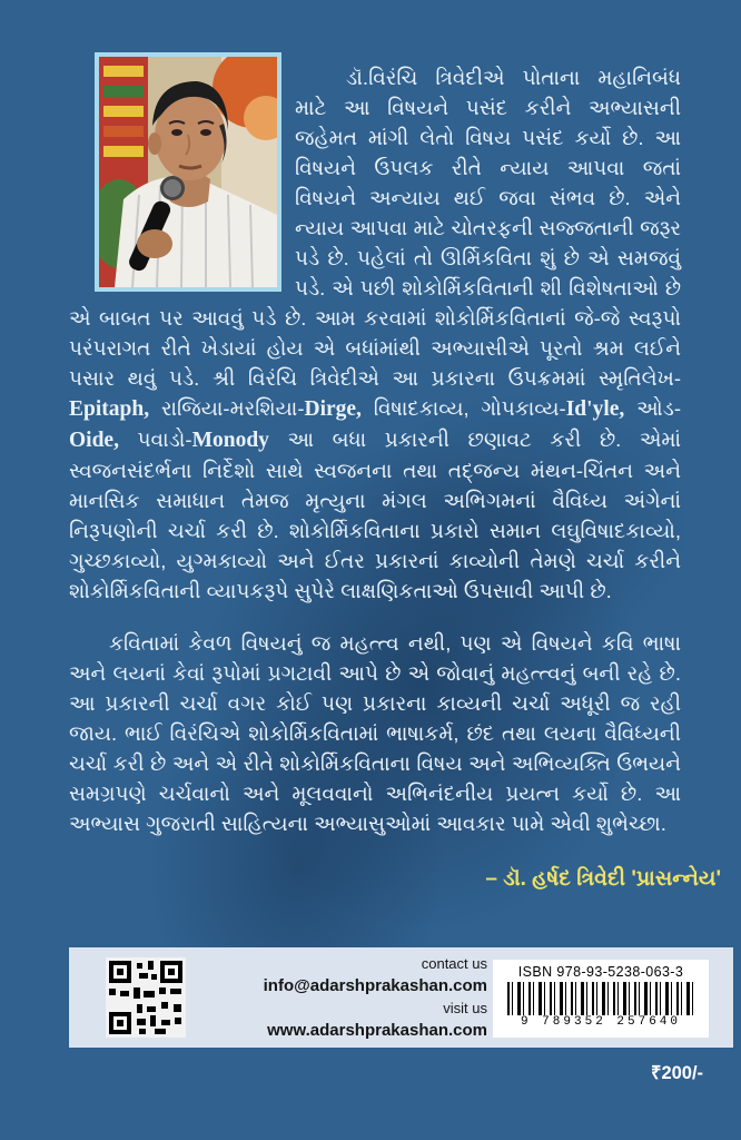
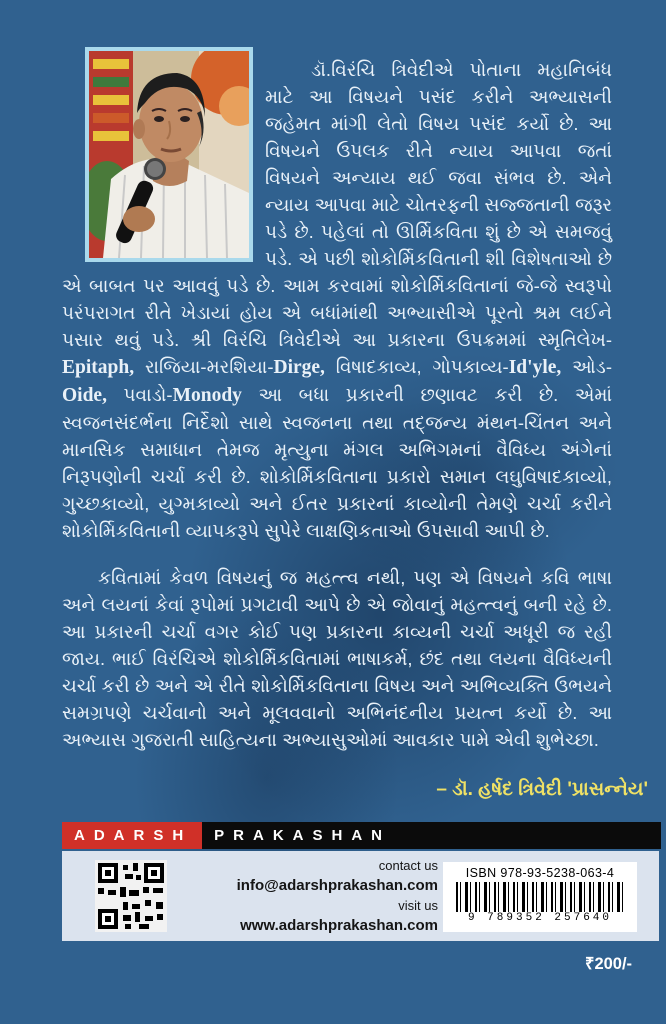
  ડૉ.વિરંચિ ત્રિવેદીએ પોતાના મહાનિબંધ માટે આ વિષયને પસંદ કરીને અભ્યાસની જહેમત માંગી લેતો વિષય પસંદ કર્યો છે. આ વિષયને ઉપલક રીતે ન્યાય આપવા જતાં વિષયને અન્યાય થઈ જવા સંભવ છે. એને ન્યાય આપવા માટે ચોતરફની સજ્જતાની જરૂર પડે છે. પહેલાં તો ઊર્મિકવિતા શું છે એ સમજવું પડે. એ પછી શોકોર્મિકવિતાની શી વિશેષતાઓ છે એ બાબત પર આવવું પડે છે. આમ કરવામાં શોકોર્મિકવિતાનાં જે-જે સ્વરૂપો પરંપરાગત રીતે ખેડાયાં હોય એ બધાંમાંથી અભ્યાસીએ પૂરતો શ્રમ લઈને પસાર થવું પડે. શ્રી વિરંચિ ત્રિવેદીએ આ પ્રકારના ઉપક્રમમાં સ્મૃતિલેખ-Epitaph, રાજિયા-મરશિયા-Dirge, વિષાદકાવ્ય, ગોપકાવ્ય-Id'yle, ઓડ-Oide, પવાડો-Monody આ બધા પ્રકારની છણાવટ કરી છે. એમાં સ્વજનસંદર્ભના નિર્દેશો સાથે સ્વજનના તથા તદ્જન્ય મંથન-ચિંતન અને માનસિક સમાધાન તેમજ મૃત્યુના મંગલ અભિગમનાં વૈવિધ્ય અંગેનાં નિરૂપણોની ચર્ચા કરી છે. શોકોર્મિકવિતાના પ્રકારો સમાન લઘુવિષાદકાવ્યો, ગુચ્છકાવ્યો, યુગ્મકાવ્યો અને ઈતર પ્રકારનાં કાવ્યોની તેમણે ચર્ચા કરીને શોકોર્મિકવિતાની વ્યાપકરૂપે સુપેરે લાક્ષણિકતાઓ ઉપસાવી આપી છે.
  કવિતામાં કેવળ વિષયનું જ મહત્ત્વ નથી, પણ એ વિષયને કવિ ભાષા અને લયનાં કેવાં રૂપોમાં પ્રગટાવી આપે છે એ જોવાનું મહત્ત્વનું બની રહે છે. આ પ્રકારની ચર્ચા વગર કોઈ પણ પ્રકારના કાવ્યની ચર્ચા અધૂરી જ રહી જાય. ભાઈ વિરંચિએ શોકોર્મિકવિતામાં ભાષાકર્મ, છંદ તથા લયના વૈવિધ્યની ચર્ચા કરી છે અને એ રીતે શોકોર્મિકવિતાના વિષય અને અભિવ્યક્તિ ઉભયને સમગ્રપણે ચર્ચવાનો અને મૂલવવાનો અભિનંદનીય પ્રયત્ન કર્યો છે. આ અભ્યાસ ગુજરાતી સાહિત્યના અભ્યાસુઓમાં આવકાર પામે એવી શુભેચ્છા.
  – ડૉ. હર્ષદ ત્રિવેદી 'પ્રાસન્નેય'
+ ADARSH
+ PRAKASHAN
  contact us
  info@adarshprakashan.com
  visit us
  www.adarshprakashan.com
- ISBN 978-93-5238-063-3
+ ISBN 978-93-5238-063-4
  9 789352 257640
  ₹200/-
